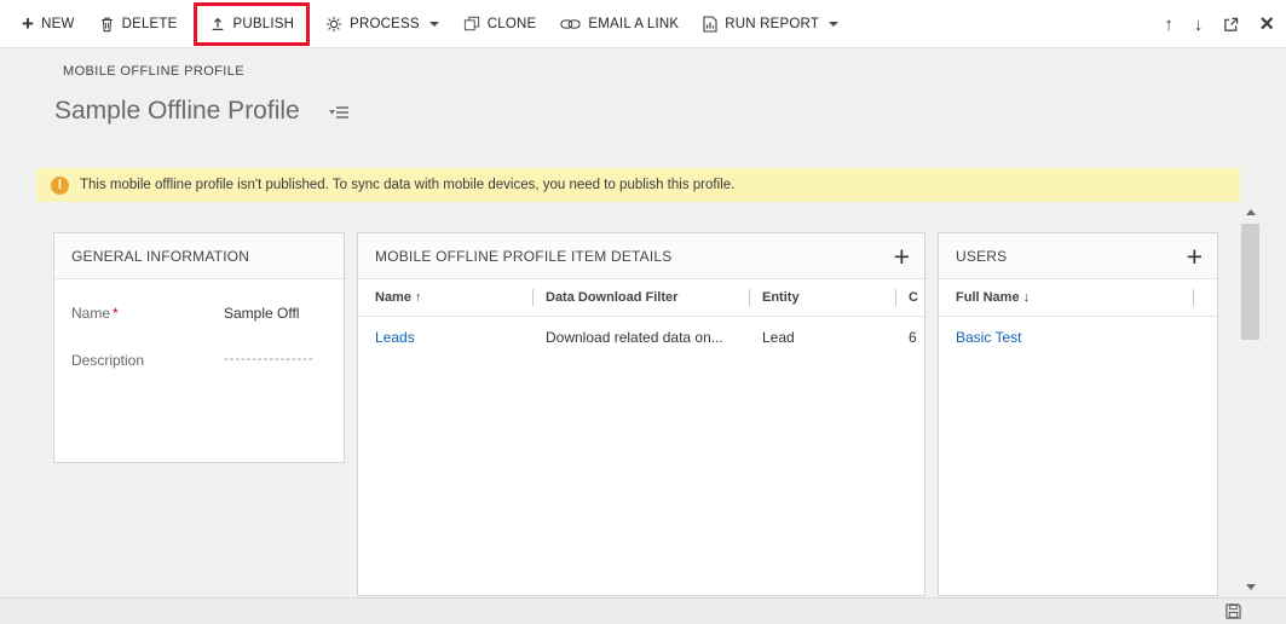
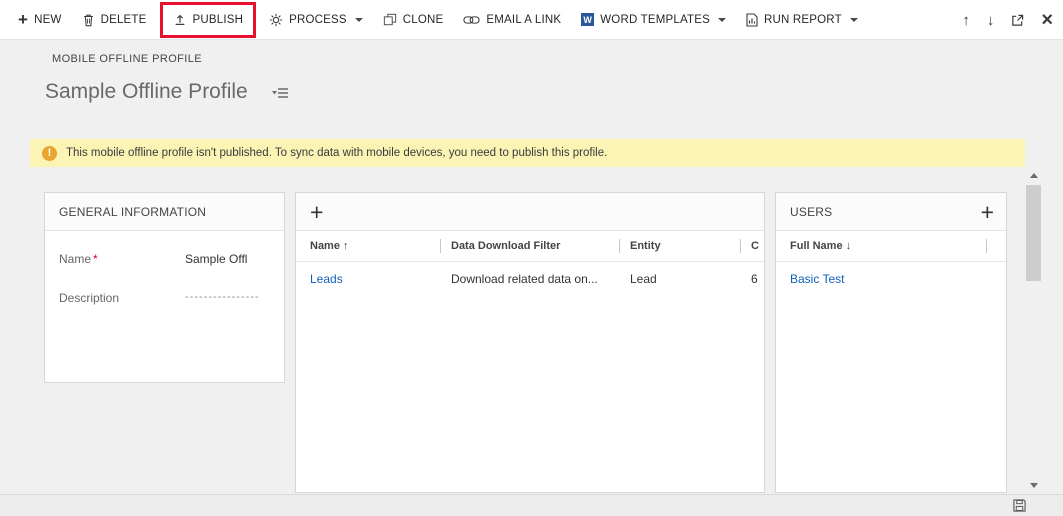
  +
  NEW
  DELETE
  PUBLISH
  PROCESS
  CLONE
  EMAIL A LINK
+ W
+ WORD TEMPLATES
  RUN REPORT
  ↑
  ↓
  ×
  MOBILE OFFLINE PROFILE
  Sample Offline Profile
  !
  This mobile offline profile isn't published. To sync data with mobile devices, you need to publish this profile.
  GENERAL INFORMATION
  Name *
  Sample Offl
  Description
  ----------------
- MOBILE OFFLINE PROFILE ITEM DETAILS
  +
  Name ↑
  Data Download Filter
  Entity
  C
  Leads
  Download related data on...
  Lead
  6
  USERS
  +
  Full Name ↓
  Basic Test
